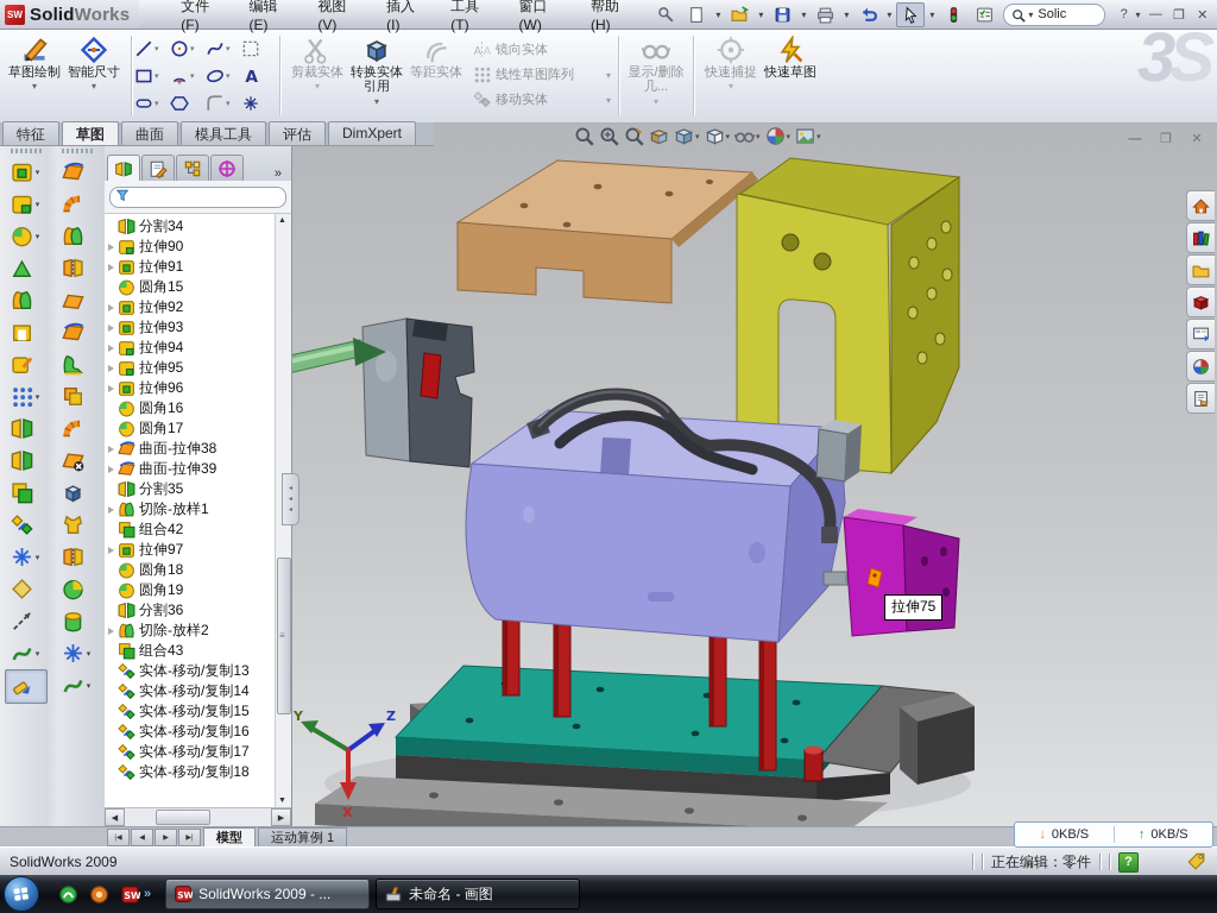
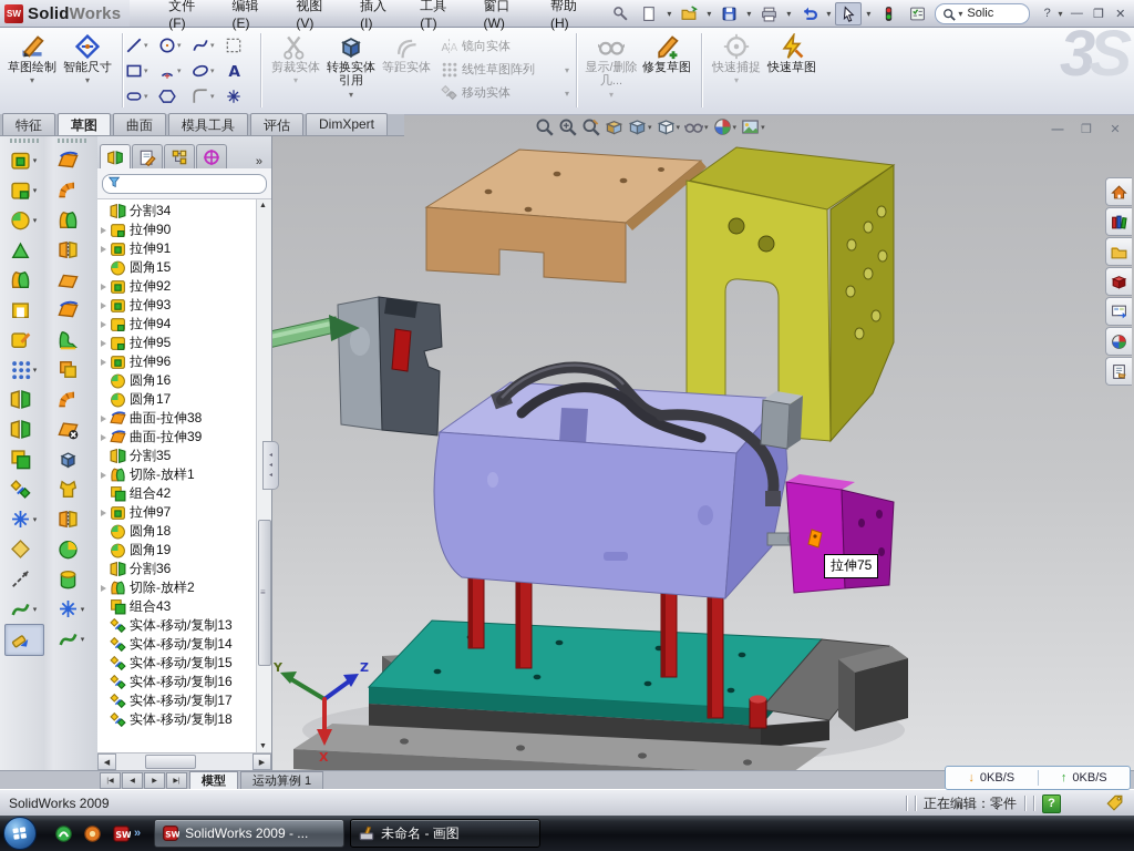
  SW
  SolidWorks
  文件(F)
  编辑(E)
  视图(V)
  插入(I)
  工具(T)
  窗口(W)
  帮助(H)
  ▾
  ▾
  ▾
  ▾
  ▾
  ▾
  ▾
  Solic
  ?
  ▾
  —
  ❐
  ✕
  草图绘制
  ▾
  智能尺寸
  ▾
  A
  剪裁实体
  ▾
  转换实体引用
  ▾
  等距实体
  A
  A
  镜向实体
  线性草图阵列
  ▾
  移动实体
  ▾
  显示/删除几...
  ▾
+ 修复草图
  快速捕捉
  ▾
  快速草图
  3S
  特征
  草图
  曲面
  模具工具
  评估
  DimXpert
  »
  分割34
  拉伸90
  拉伸91
  圆角15
  拉伸92
  拉伸93
  拉伸94
  拉伸95
  拉伸96
  圆角16
  圆角17
  曲面-拉伸38
  曲面-拉伸39
  分割35
  切除-放样1
  组合42
  拉伸97
  圆角18
  圆角19
  分割36
  切除-放样2
  组合43
  实体-移动/复制13
  实体-移动/复制14
  实体-移动/复制15
  实体-移动/复制16
  实体-移动/复制17
  实体-移动/复制18
  Y
  Z
  X
  —
  ❐
  ✕
  拉伸75
  ↓
  0KB/S
  ↑
  0KB/S
  模型
  运动算例 1
  SolidWorks 2009
  正在编辑：零件
  ?
  SW
  »
  SW
  SolidWorks 2009 - ...
  未命名 - 画图
